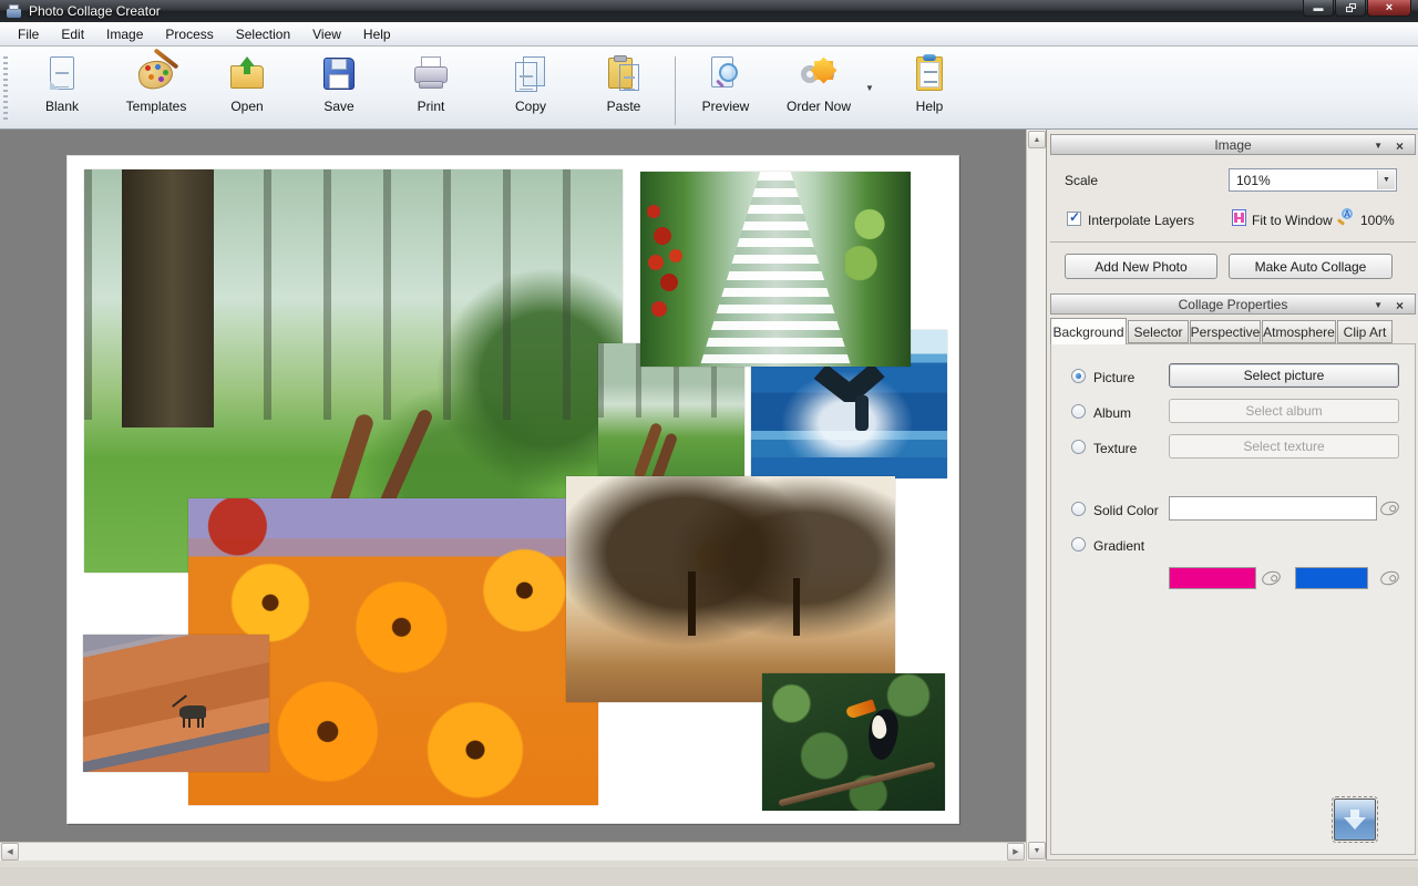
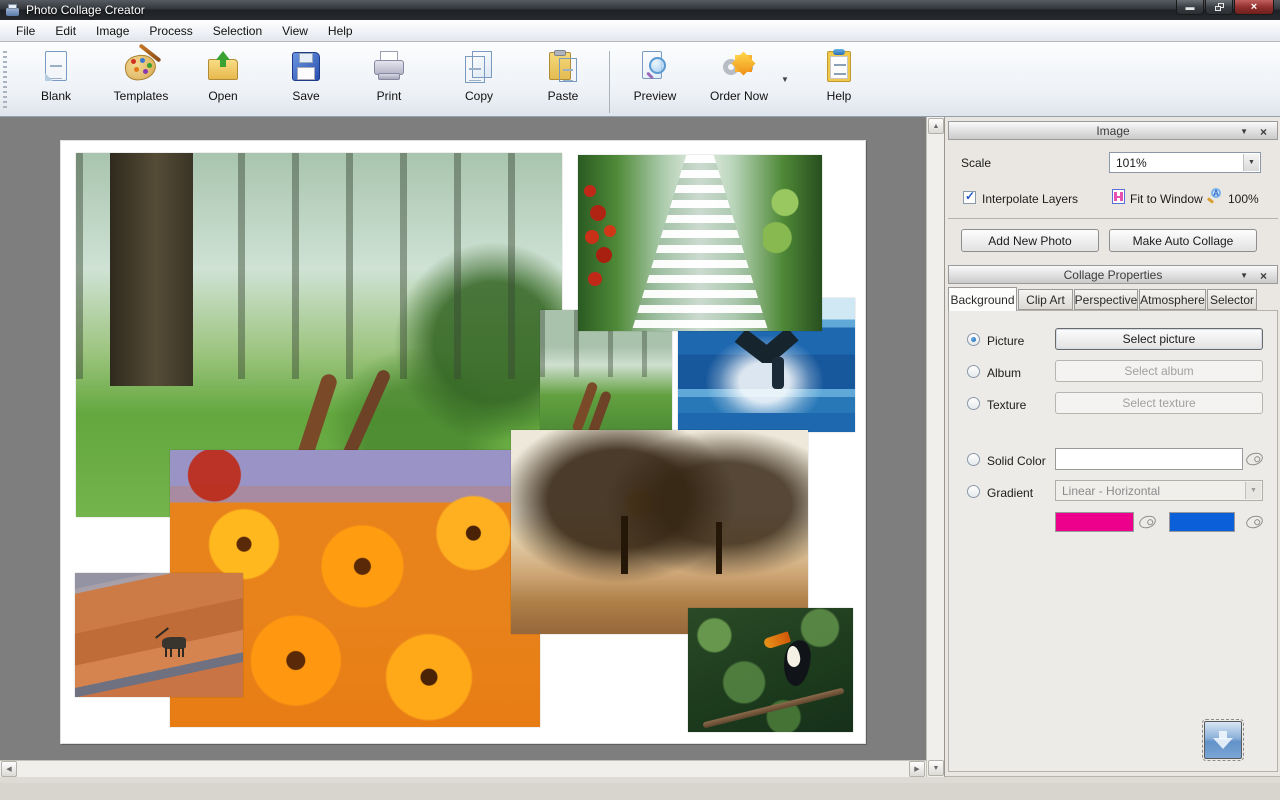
  Photo Collage Creator
  ▬
  ×
  File
  Edit
  Image
  Process
  Selection
  View
  Help
  Blank
  Templates
  Open
  Save
  Print
  Copy
  Paste
  Preview
  Order Now
  ▼
  Help
  Image
  ▼
  ×
  Scale
  101%
  ✓
  Interpolate Layers
  Fit to Window
  A
  100%
  Add New Photo
  Make Auto Collage
  Collage Properties
  ▼
  ×
  Background
- Selector
+ Clip Art
  Perspective
  Atmosphere
- Clip Art
+ Selector
  Picture
  Select picture
  Album
  Select album
  Texture
  Select texture
  Solid Color
  Gradient
+ Linear - Horizontal
